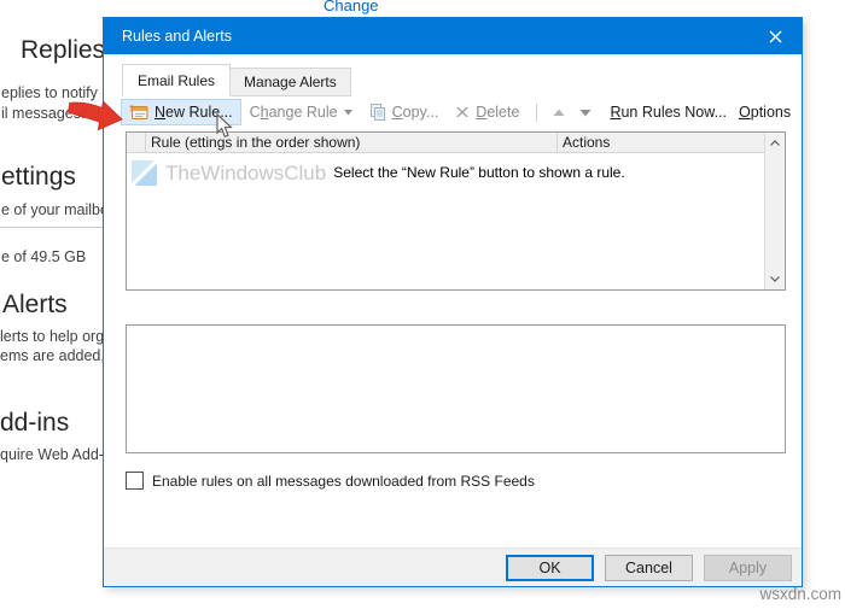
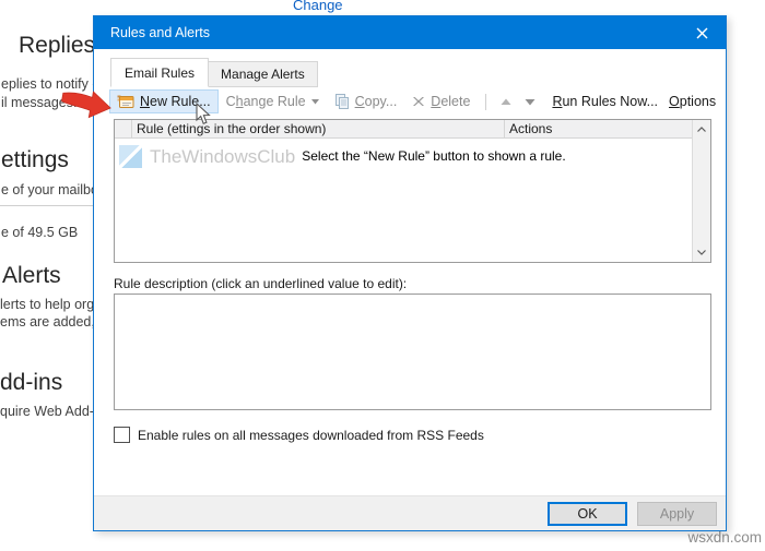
  Replies
  eplies to notify
  il message
  ettings
  e of your mailb
  e of 49.5 GB
  Alerts
  lerts to help org
  ems are added
  dd-ins
  quire Web Add-
  Change
  wsxdn.com
  Rules and Alerts
  Email Rules
  Manage Alerts
  New Rule...
  Change Rule
  Copy...
  Delete
  Run Rules Now...
  Options
  Rule (ettings in the order shown)
  Actions
  TheWindowsClub
  Select the “New Rule” button to shown a rule.
+ Rule description (click an underlined value to edit):
  Enable rules on all messages downloaded from RSS Feeds
  OK
- Cancel
  Apply
